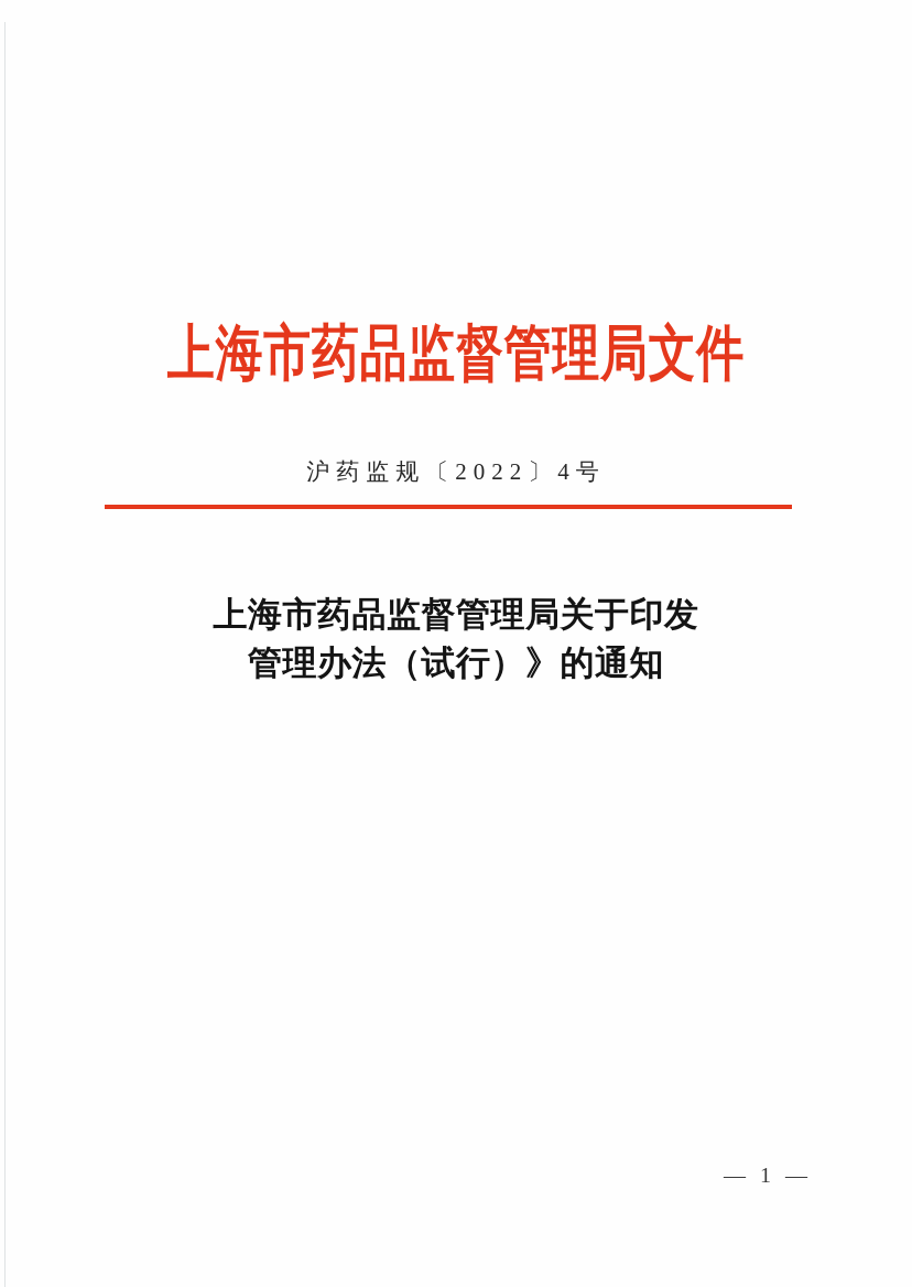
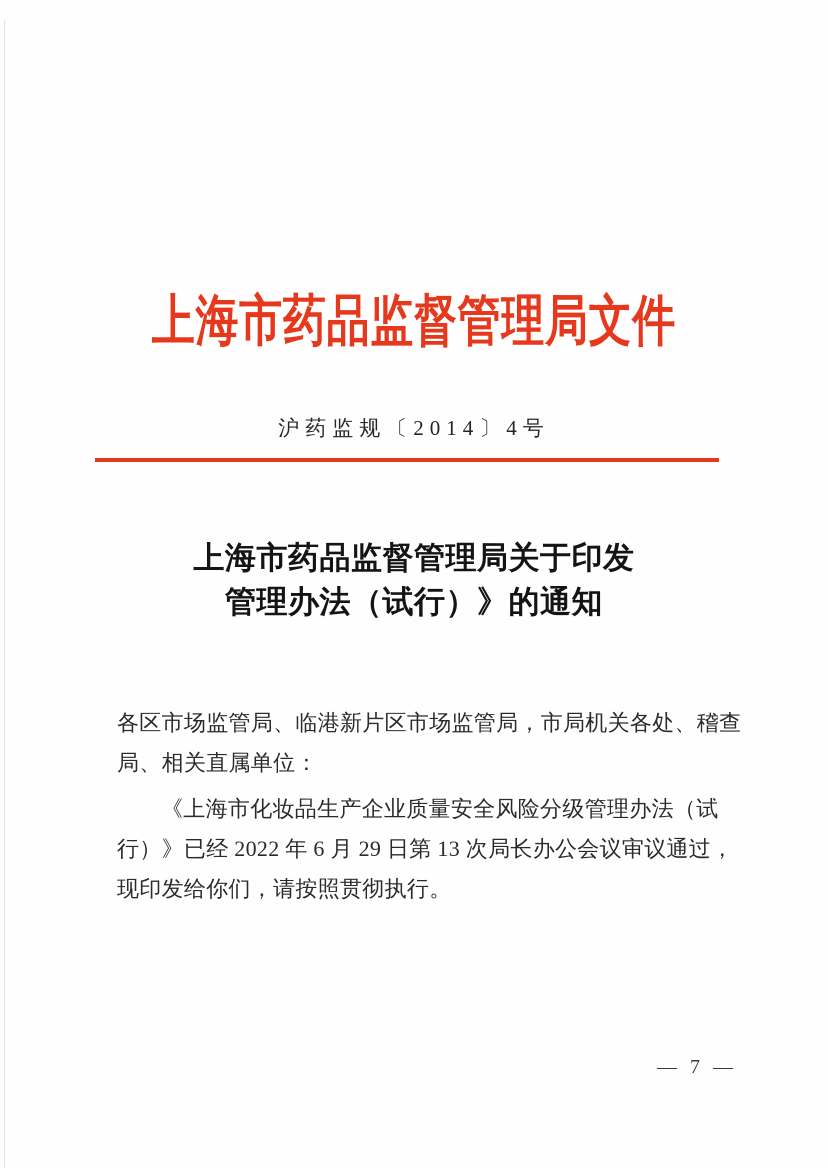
  上海市药品监督管理局文件
- 沪药监规〔2022〕4号
+ 沪药监规〔2014〕4号
  上海市药品监督管理局关于印发
  管理办法（试行）》的通知
+ 各区市场监管局、临港新片区市场监管局，市局机关各处、稽查
+ 局、相关直属单位：
+ 《上海市化妆品生产企业质量安全风险分级管理办法（试
+ 行）》已经 2022 年 6 月 29 日第 13 次局长办公会议审议通过，
+ 现印发给你们，请按照贯彻执行。
- — 1 —
+ — 7 —
